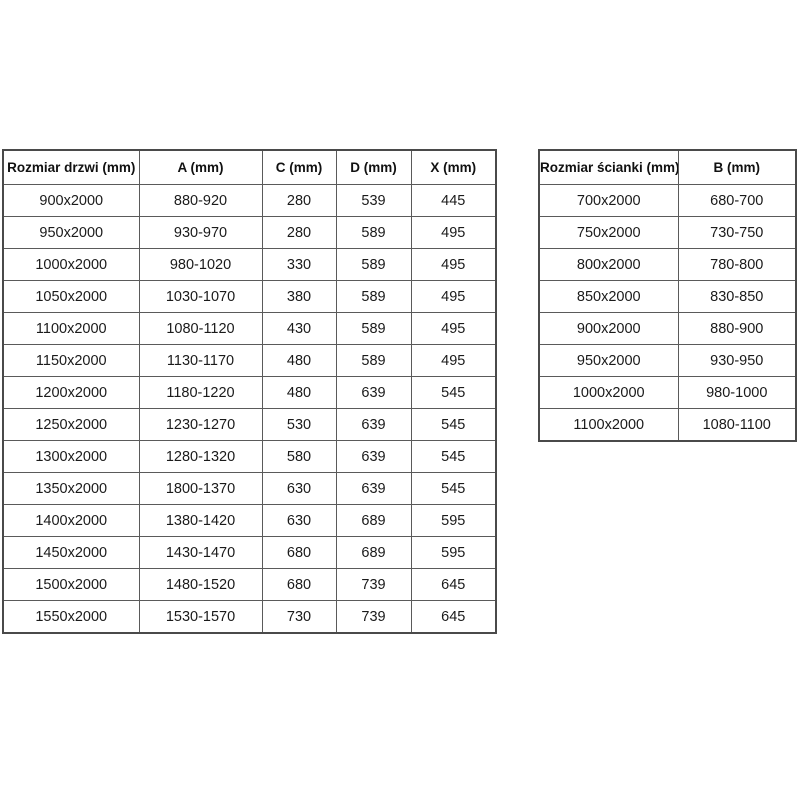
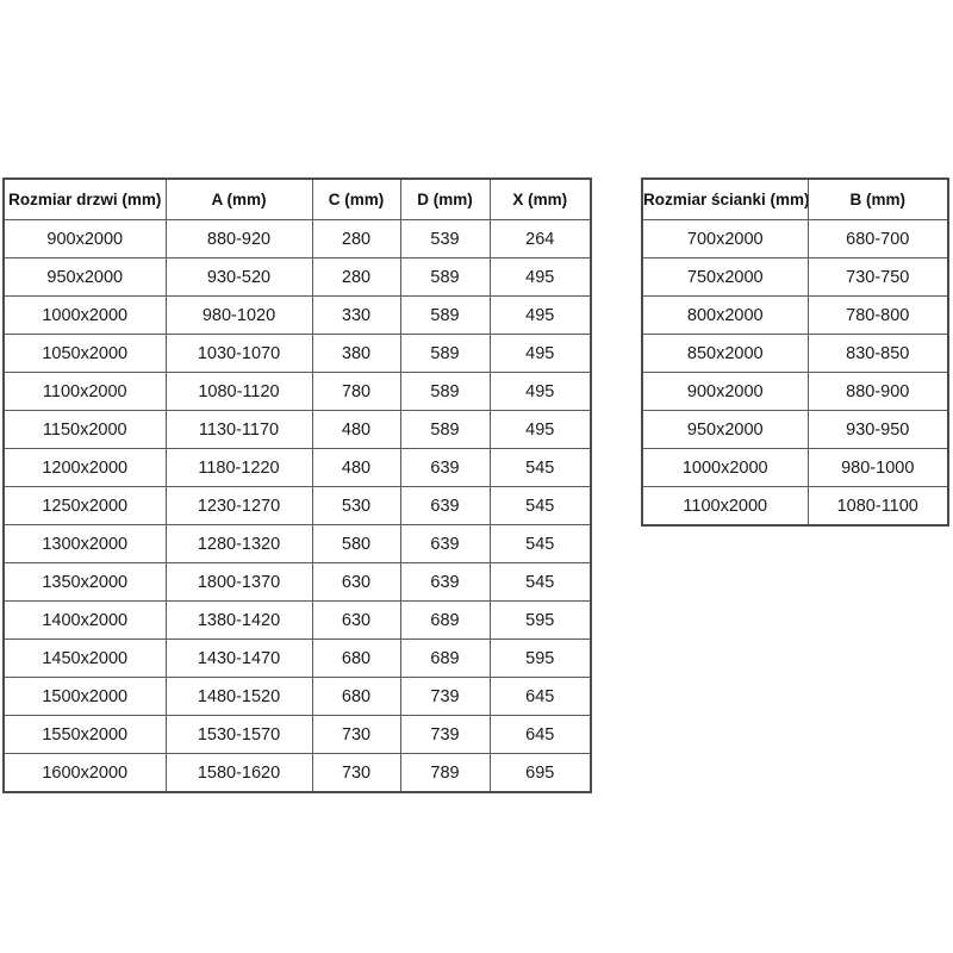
  Rozmiar drzwi (mm)	A (mm)	C (mm)	D (mm)	X (mm)
- 900x2000	880-920	280	539	445
+ 900x2000	880-920	280	539	264
- 950x2000	930-970	280	589	495
+ 950x2000	930-520	280	589	495
  1000x2000	980-1020	330	589	495
  1050x2000	1030-1070	380	589	495
- 1100x2000	1080-1120	430	589	495
+ 1100x2000	1080-1120	780	589	495
  1150x2000	1130-1170	480	589	495
  1200x2000	1180-1220	480	639	545
  1250x2000	1230-1270	530	639	545
  1300x2000	1280-1320	580	639	545
  1350x2000	1800-1370	630	639	545
  1400x2000	1380-1420	630	689	595
  1450x2000	1430-1470	680	689	595
  1500x2000	1480-1520	680	739	645
  1550x2000	1530-1570	730	739	645
+ 1600x2000	1580-1620	730	789	695
  Rozmiar ścianki (mm)	B (mm)
  700x2000	680-700
  750x2000	730-750
  800x2000	780-800
  850x2000	830-850
  900x2000	880-900
  950x2000	930-950
  1000x2000	980-1000
  1100x2000	1080-1100
